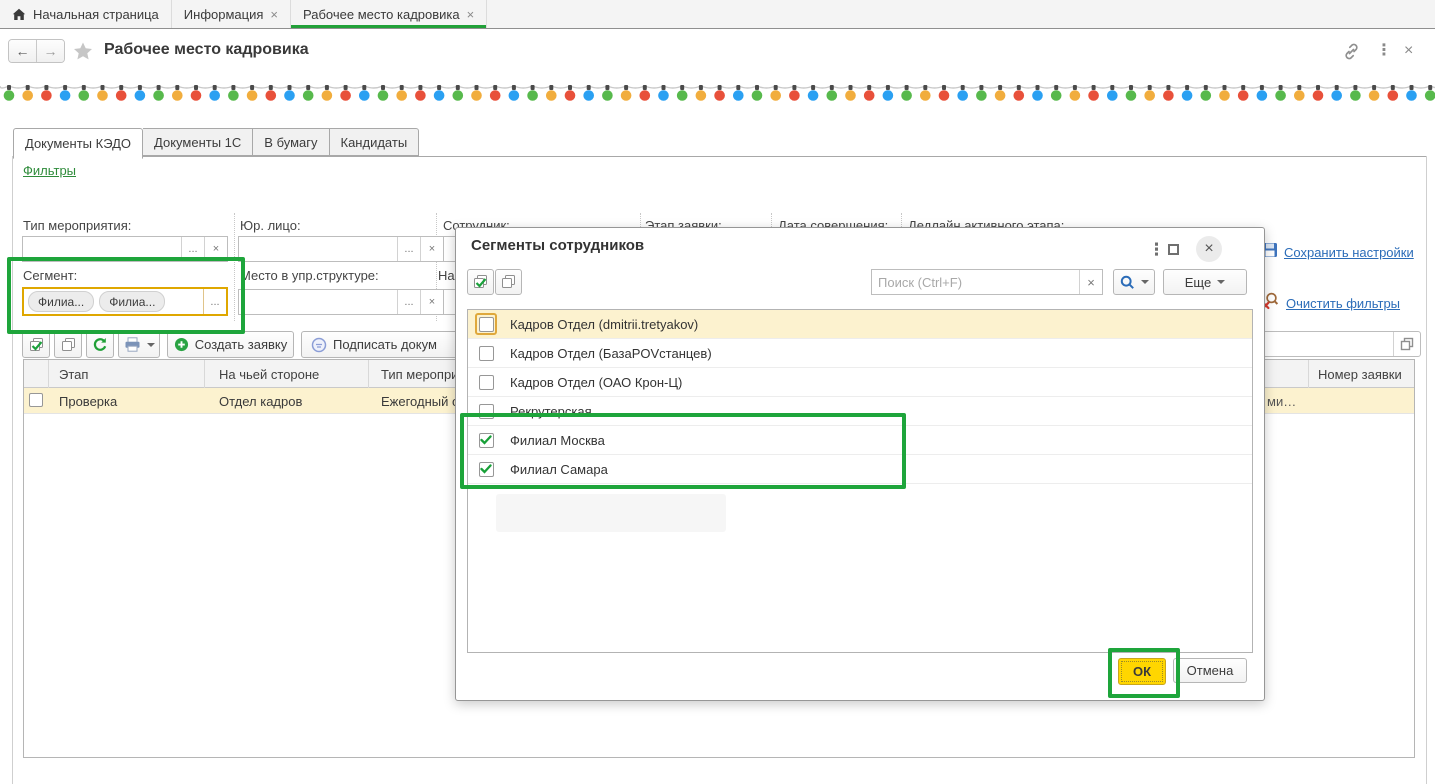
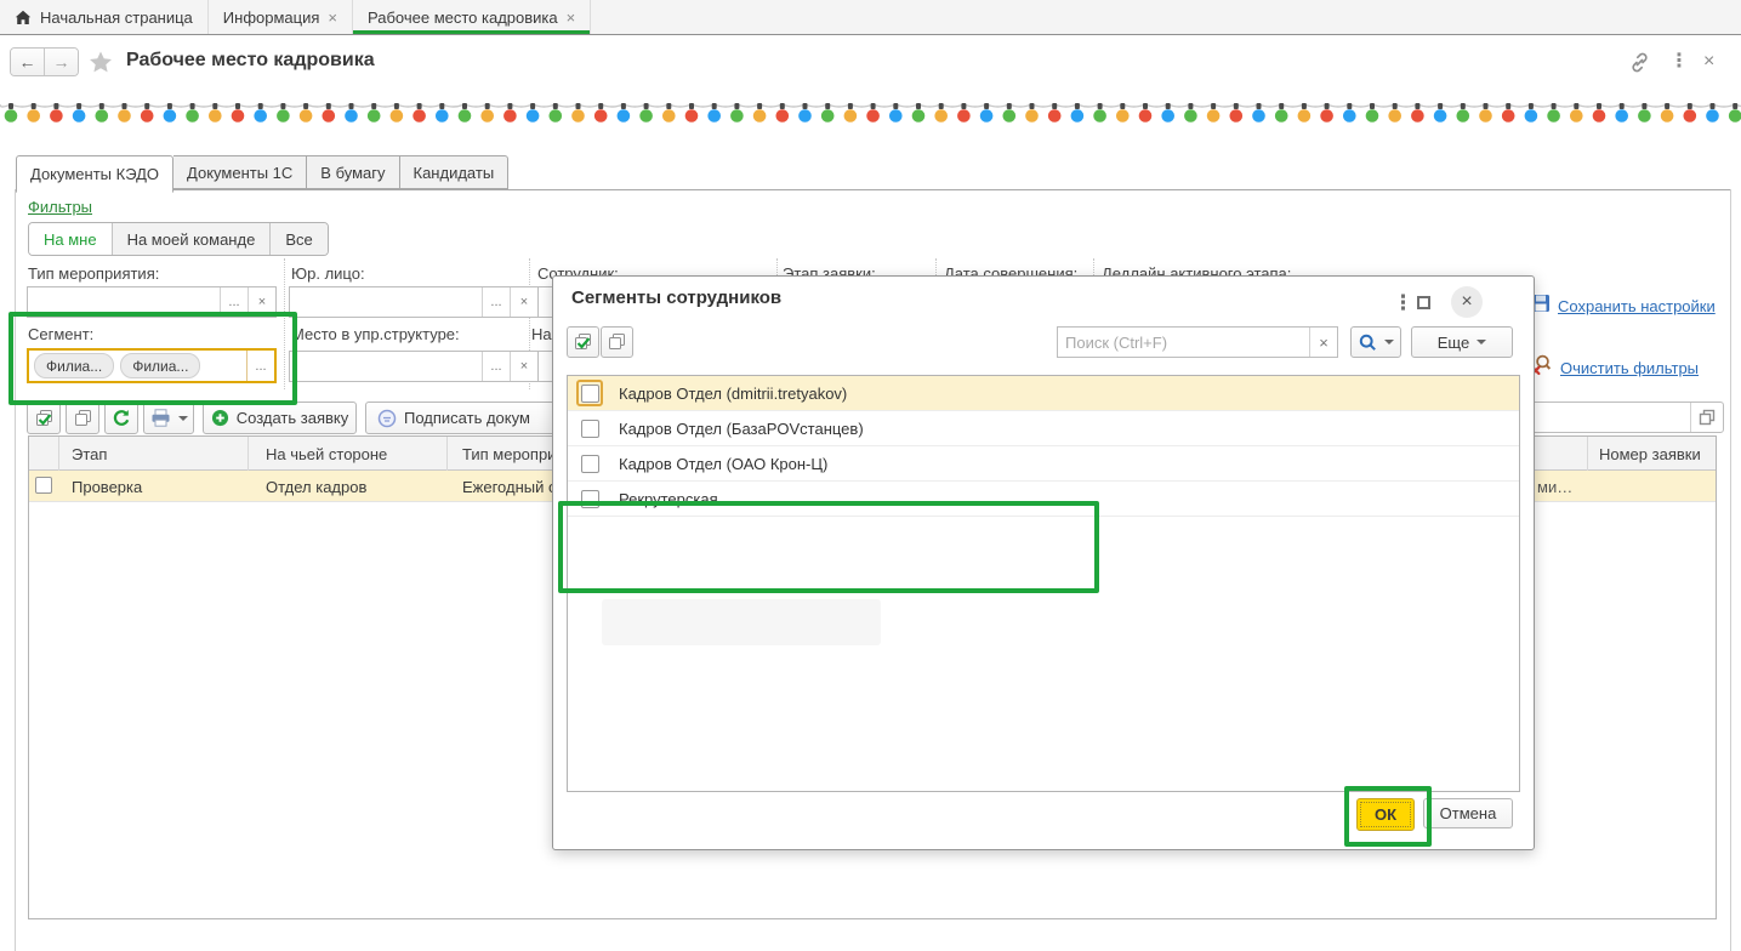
  Начальная страница
  Информация
  ×
  Рабочее место кадровика
  ×
  ←
  →
  Рабочее место кадровика
  ⋮
  ×
  Документы КЭДО
  Документы 1С
  В бумагу
  Кандидаты
  Фильтры
+ На мне
+ На моей команде
+ Все
  Тип мероприятия:
  Юр. лицо:
  Сотрудник:
  Этап заявки:
  Дата совершения:
  Дедлайн активного этапа:
  ...
  ×
  ...
  ×
  Сегмент:
  Место в упр.структуре:
  Филиа...
  Филиа...
  ...
  ...
  ×
  Сохранить настройки
  Очистить фильтры
  Создать заявку
  Подписать докум
  Этап
  На чьей стороне
  Тип меропр
  Номер заявки
  Проверка
  Отдел кадров
  Ежегодный
  ми…
  Сегменты сотрудников
  ⋮
  ×
  Поиск (Ctrl+F)
  ×
  Еще
  Кадров Отдел (dmitrii.tretyakov)
  Кадров Отдел (БазаPOVстанцев)
  Кадров Отдел (ОАО Крон-Ц)
  Рекрутерская
- Филиал Москва
- Филиал Самара
  ОК
  Отмена
